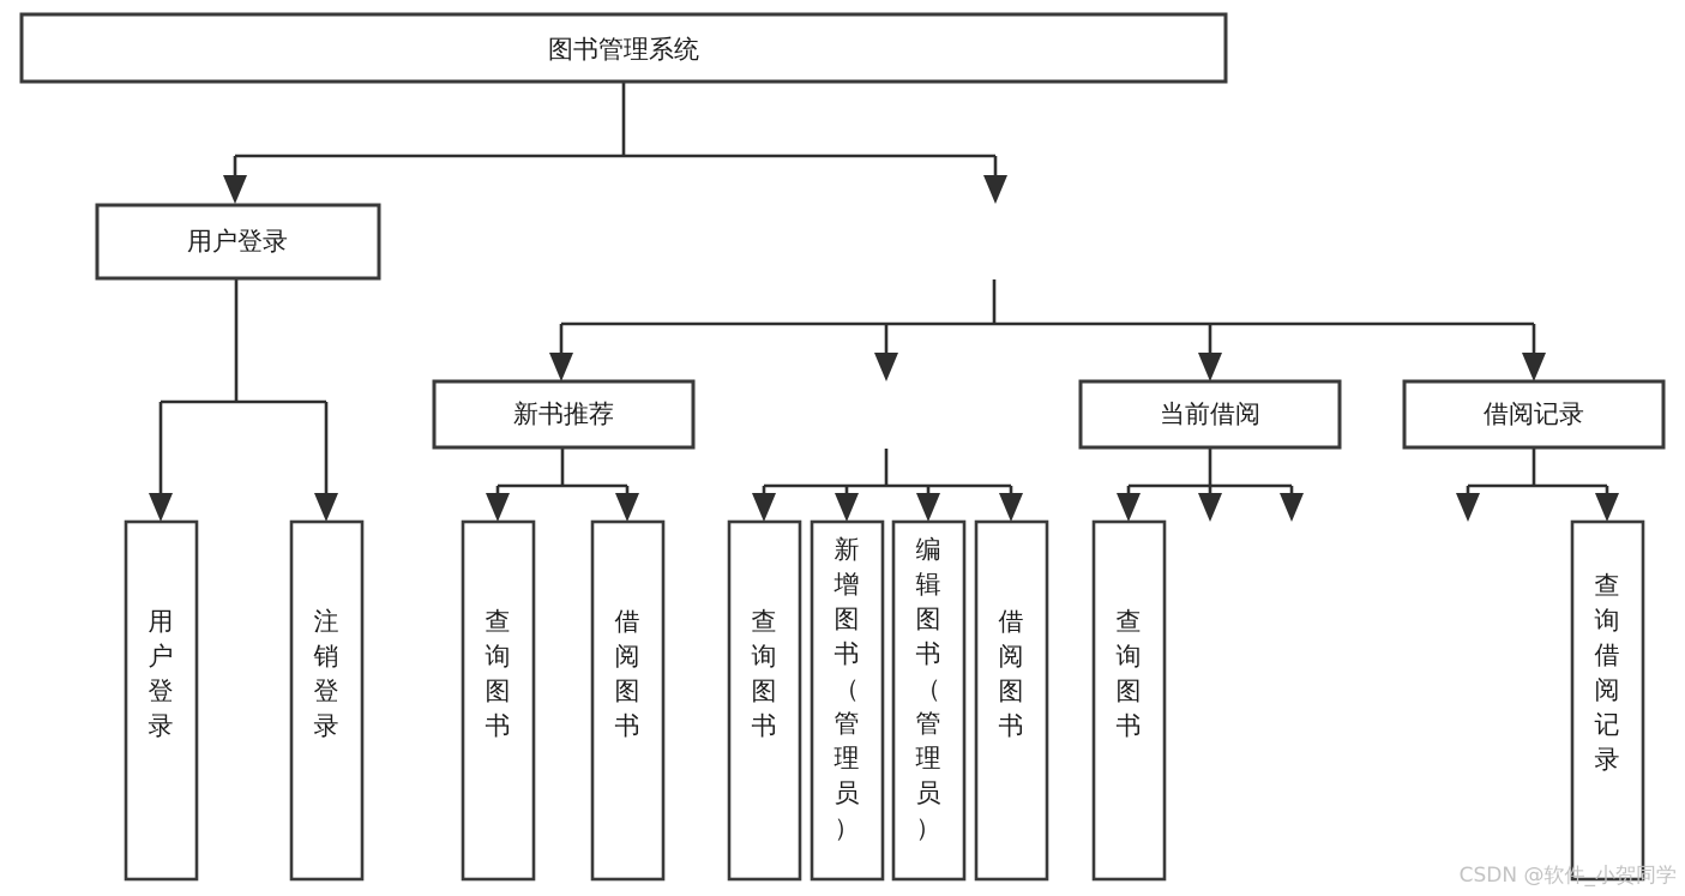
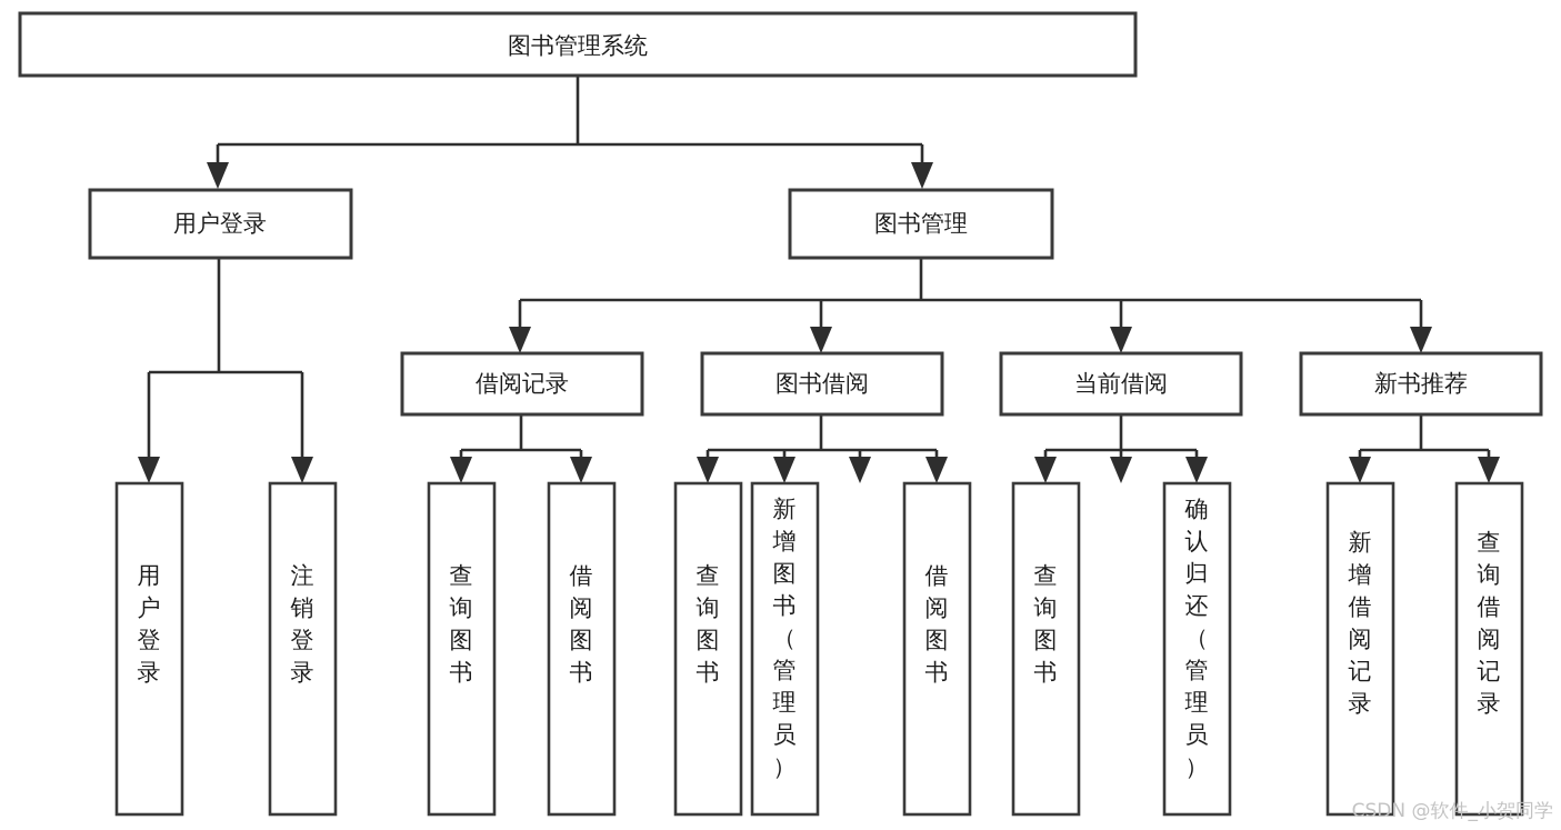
  图书管理系统
  用户登录
+ 图书管理
- 新书推荐
+ 借阅记录
+ 图书借阅
  当前借阅
- 借阅记录
+ 新书推荐
  用户登录
  注销登录
  查询图书
  借阅图书
  查询图书
  新增图书（管理员）
- 编辑图书（管理员）
  借阅图书
  查询图书
+ 确认归还（管理员）
+ 新增借阅记录
  查询借阅记录
  CSDN @软件_小贺同学
